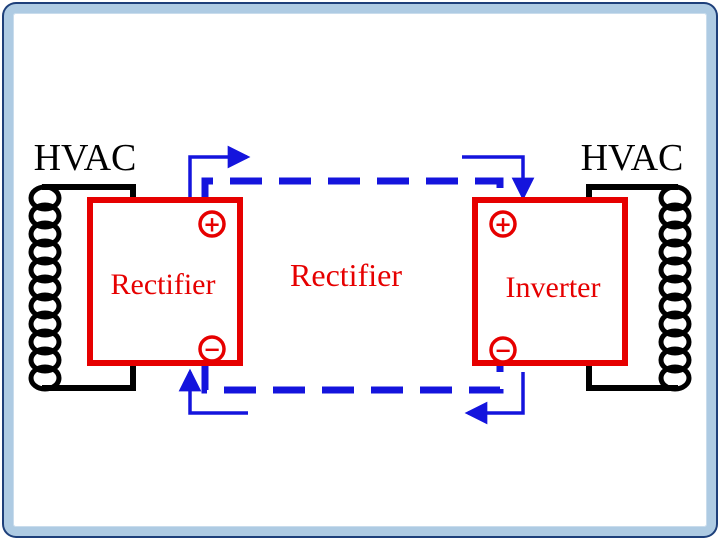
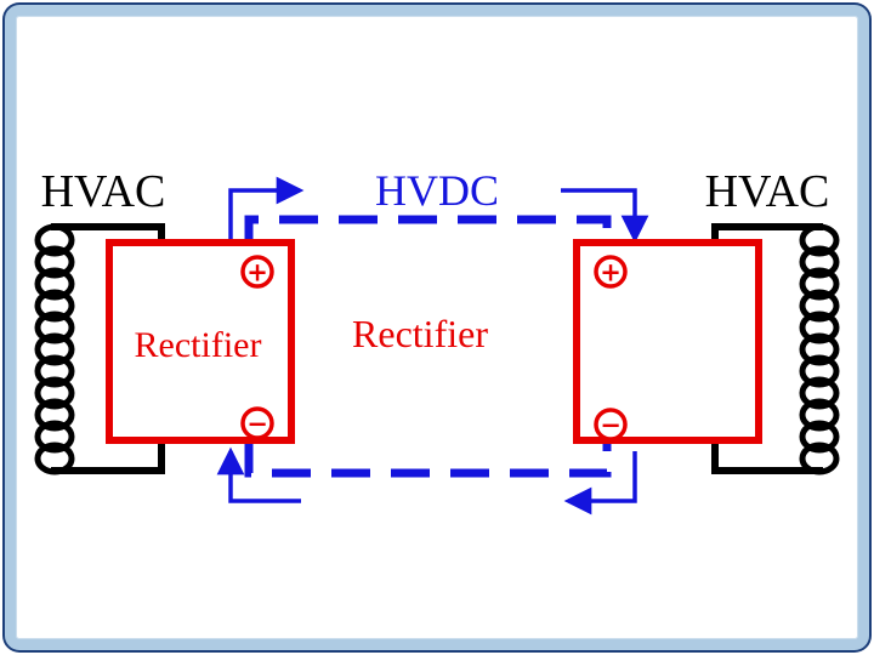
  HVAC
+ HVDC
  HVAC
  Rectifier
  +
  −
  Rectifier
- Inverter
  +
  −
